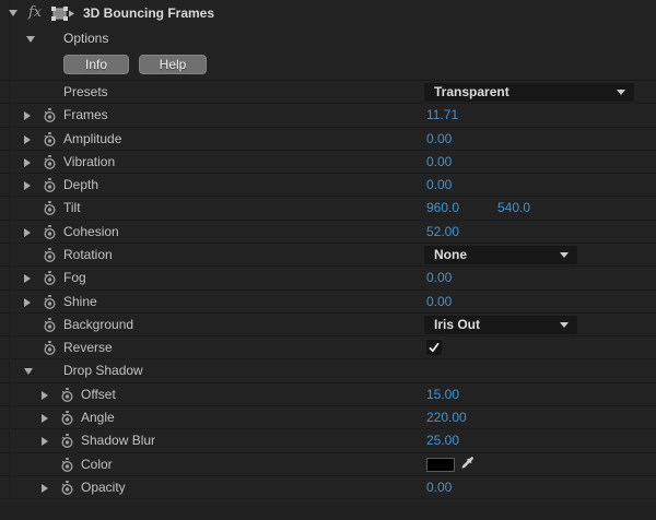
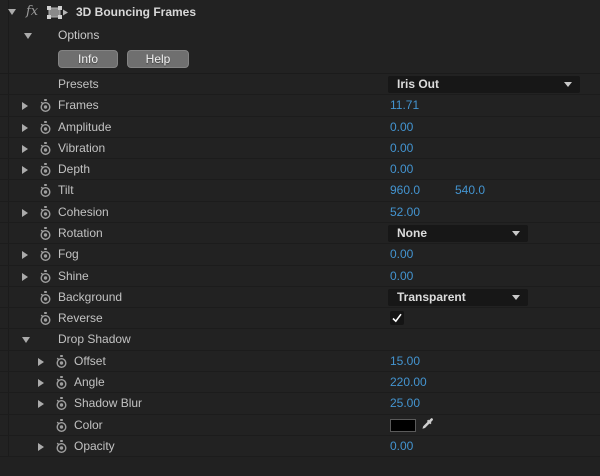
  fx
  3D Bouncing Frames
  Options
  Info
  Help
  Presets
- Transparent
+ Iris Out
  Frames
  11.71
  Amplitude
  0.00
  Vibration
  0.00
  Depth
  0.00
  Tilt
  960.0
  540.0
  Cohesion
  52.00
  Rotation
  None
  Fog
  0.00
  Shine
  0.00
  Background
- Iris Out
+ Transparent
  Reverse
  Drop Shadow
  Offset
  15.00
  Angle
  220.00
  Shadow Blur
  25.00
  Color
  Opacity
  0.00
